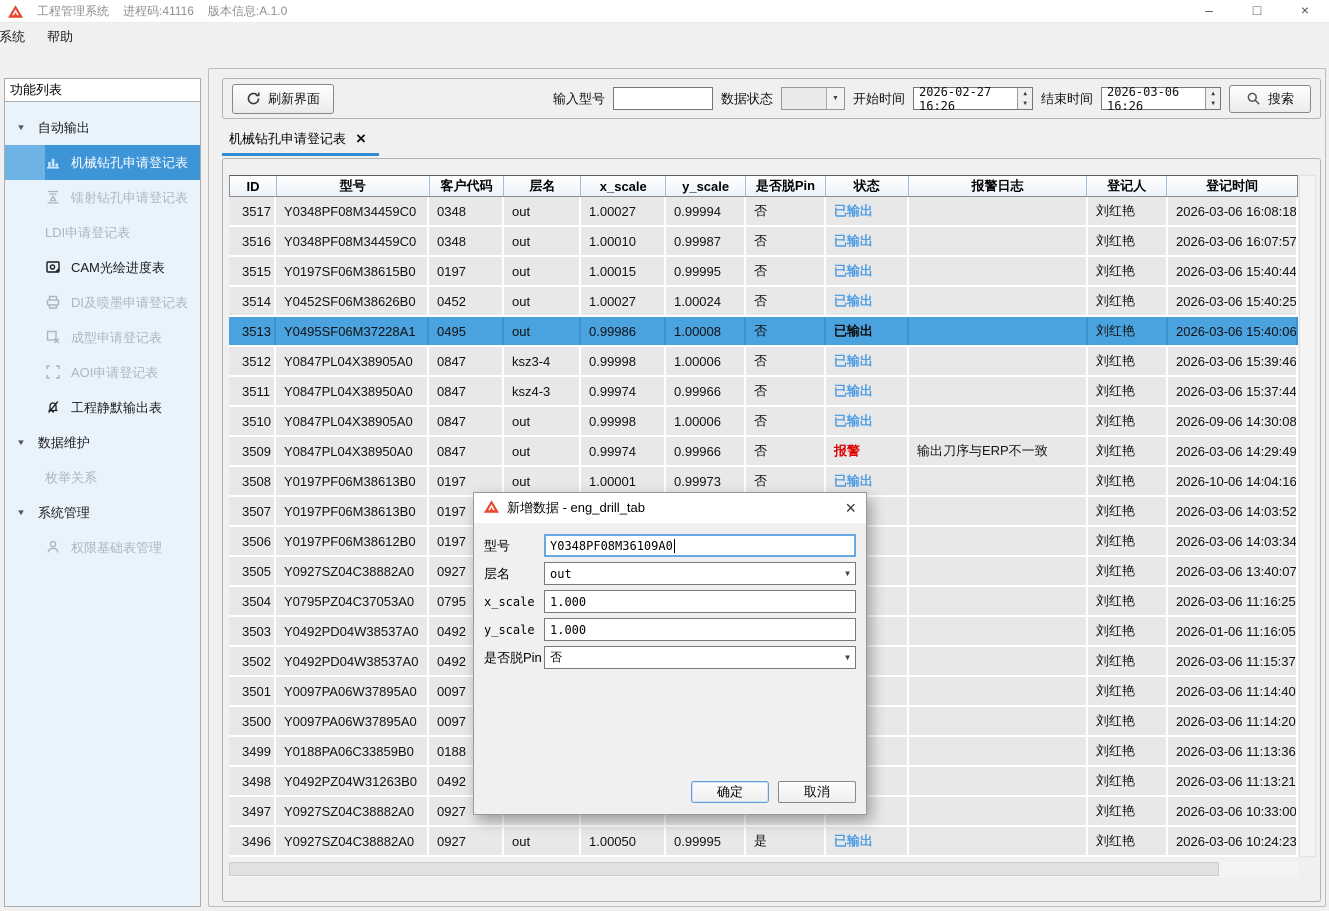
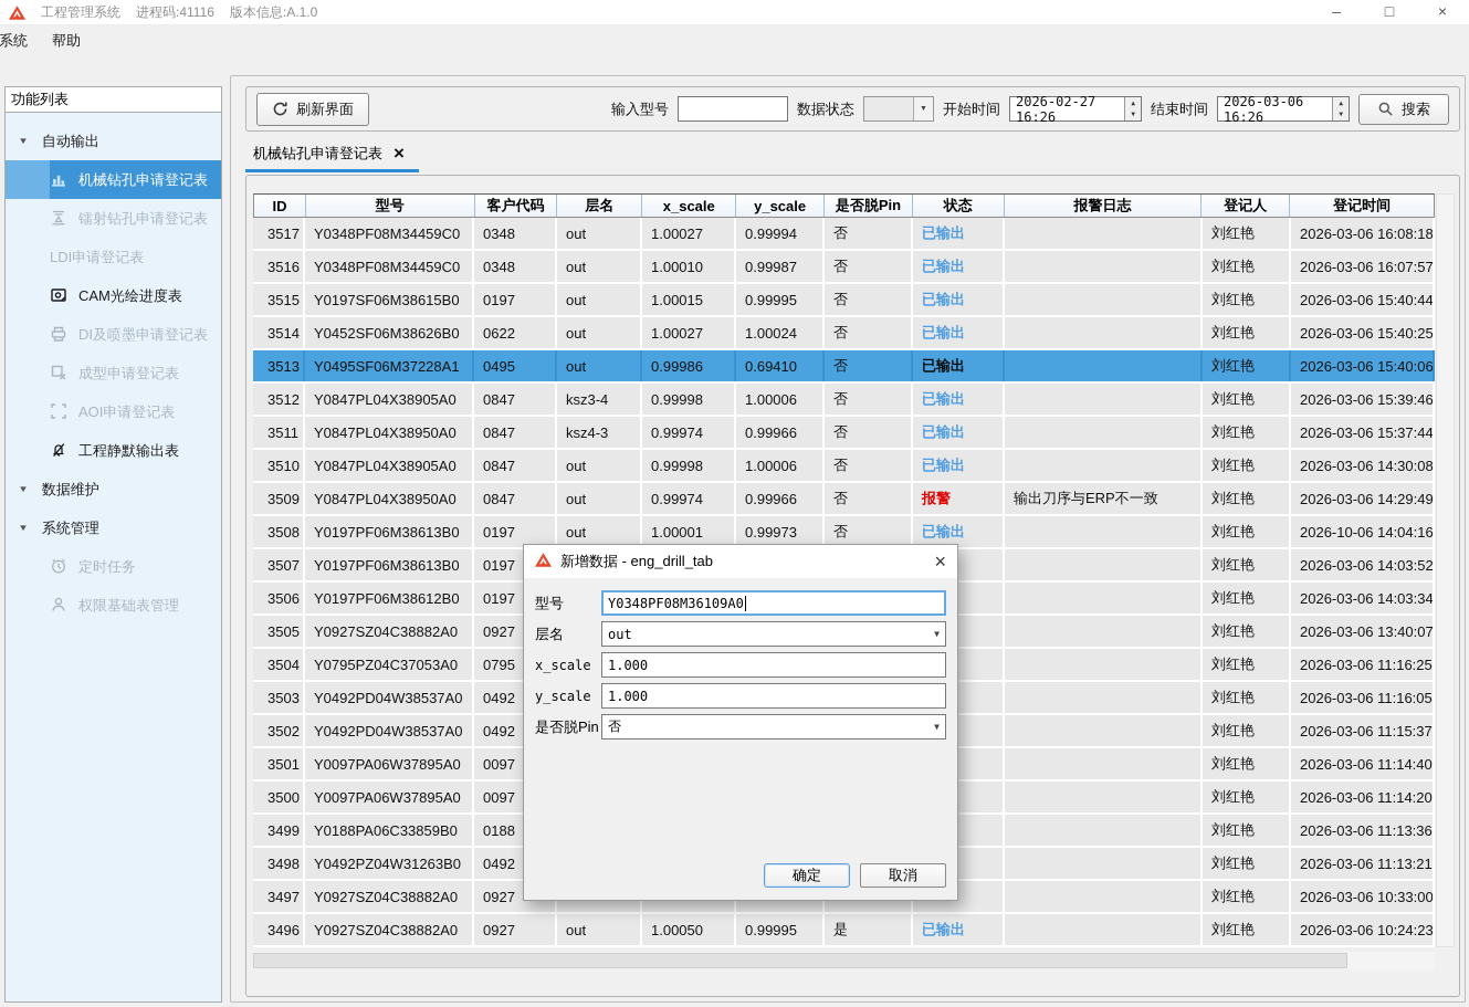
  工程管理系统
  进程码:41116
  版本信息:A.1.0
  –
  □
  ×
  系统
  帮助
  功能列表
  ▼
  自动输出
  机械钻孔申请登记表
  镭射钻孔申请登记表
  LDI申请登记表
  CAM光绘进度表
  DI及喷墨申请登记表
  成型申请登记表
  AOI申请登记表
  工程静默输出表
  ▼
  数据维护
- 枚举关系
  ▼
  系统管理
+ 定时任务
  权限基础表管理
  刷新界面
  输入型号
  数据状态
  开始时间
  2026-02-27 16:26
  结束时间
  2026-03-06 16:26
  搜索
  机械钻孔申请登记表
  ×
  ID
  型号
  客户代码
  层名
  x_scale
  y_scale
  是否脱Pin
  状态
  报警日志
  登记人
  登记时间
  3517
  Y0348PF08M34459C0
  0348
  out
  1.00027
  0.99994
  否
  已输出
  刘红艳
  2026-03-06 16:08:18
  3516
  Y0348PF08M34459C0
  0348
  out
  1.00010
  0.99987
  否
  已输出
  刘红艳
  2026-03-06 16:07:57
  3515
  Y0197SF06M38615B0
  0197
  out
  1.00015
  0.99995
  否
  已输出
  刘红艳
  2026-03-06 15:40:44
  3514
  Y0452SF06M38626B0
- 0452
+ 0622
  out
  1.00027
  1.00024
  否
  已输出
  刘红艳
  2026-03-06 15:40:25
  3513
  Y0495SF06M37228A1
  0495
  out
  0.99986
- 1.00008
+ 0.69410
  否
  已输出
  刘红艳
  2026-03-06 15:40:06
  3512
  Y0847PL04X38905A0
  0847
  ksz3-4
  0.99998
  1.00006
  否
  已输出
  刘红艳
  2026-03-06 15:39:46
  3511
  Y0847PL04X38950A0
  0847
  ksz4-3
  0.99974
  0.99966
  否
  已输出
  刘红艳
  2026-03-06 15:37:44
  3510
  Y0847PL04X38905A0
  0847
  out
  0.99998
  1.00006
  否
  已输出
  刘红艳
- 2026-09-06 14:30:08
+ 2026-03-06 14:30:08
  3509
  Y0847PL04X38950A0
  0847
  out
  0.99974
  0.99966
  否
  报警
  输出刀序与ERP不一致
  刘红艳
  2026-03-06 14:29:49
  3508
  Y0197PF06M38613B0
  0197
  out
  1.00001
  0.99973
  否
  已输出
  刘红艳
  2026-10-06 14:04:16
  3507
  Y0197PF06M38613B0
  0197
  刘红艳
  2026-03-06 14:03:52
  3506
  Y0197PF06M38612B0
  0197
  刘红艳
  2026-03-06 14:03:34
  3505
  Y0927SZ04C38882A0
  0927
  刘红艳
  2026-03-06 13:40:07
  3504
  Y0795PZ04C37053A0
  0795
  刘红艳
  2026-03-06 11:16:25
  3503
  Y0492PD04W38537A0
  0492
  刘红艳
- 2026-01-06 11:16:05
+ 2026-03-06 11:16:05
  3502
  Y0492PD04W38537A0
  0492
  刘红艳
  2026-03-06 11:15:37
  3501
  Y0097PA06W37895A0
  0097
  刘红艳
  2026-03-06 11:14:40
  3500
  Y0097PA06W37895A0
  0097
  刘红艳
  2026-03-06 11:14:20
  3499
  Y0188PA06C33859B0
  0188
  刘红艳
  2026-03-06 11:13:36
  3498
  Y0492PZ04W31263B0
  0492
  刘红艳
  2026-03-06 11:13:21
  3497
  Y0927SZ04C38882A0
  0927
  刘红艳
  2026-03-06 10:33:00
  3496
  Y0927SZ04C38882A0
  0927
  out
  1.00050
  0.99995
  是
  已输出
  刘红艳
  2026-03-06 10:24:23
  新增数据 - eng_drill_tab
  ×
  型号
  Y0348PF08M36109A0
  层名
  out
  ▼
  x_scale
  1.000
  y_scale
  1.000
  是否脱Pin
  否
  ▼
  确定
  取消
